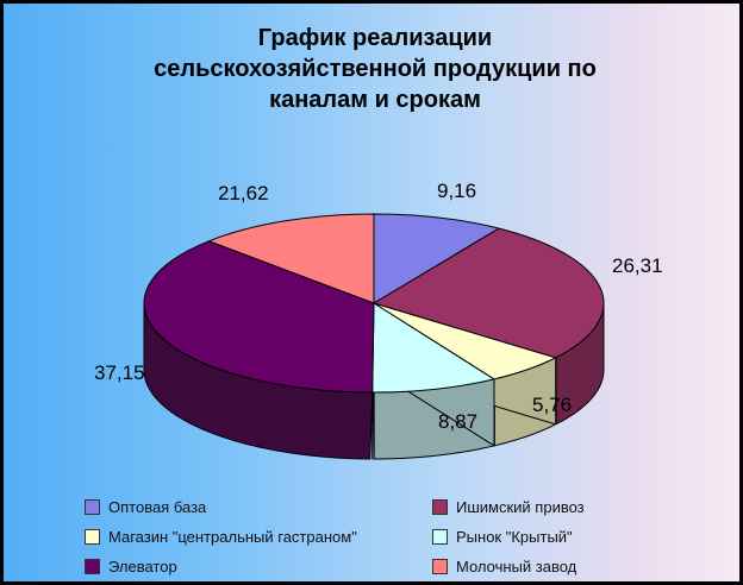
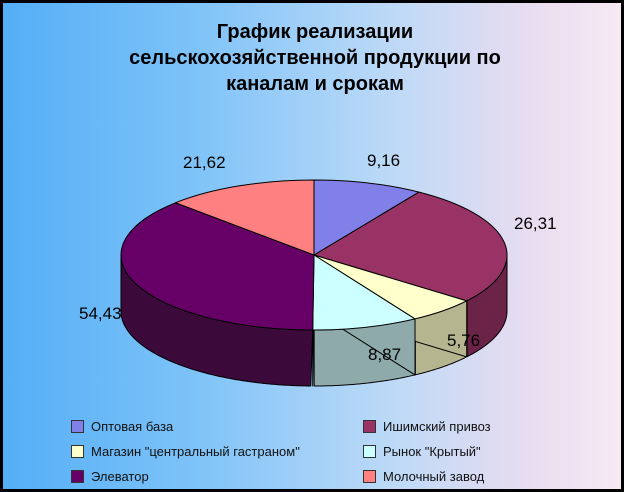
  График реализации
  сельскохозяйственной продукции по
  каналам и срокам
  9,16
  26,31
  5,76
  8,87
- 37,15
+ 54,43
  21,62
  Оптовая база
  Магазин "центральный гастраном"
  Элеватор
  Ишимский привоз
  Рынок "Крытый"
  Молочный завод
